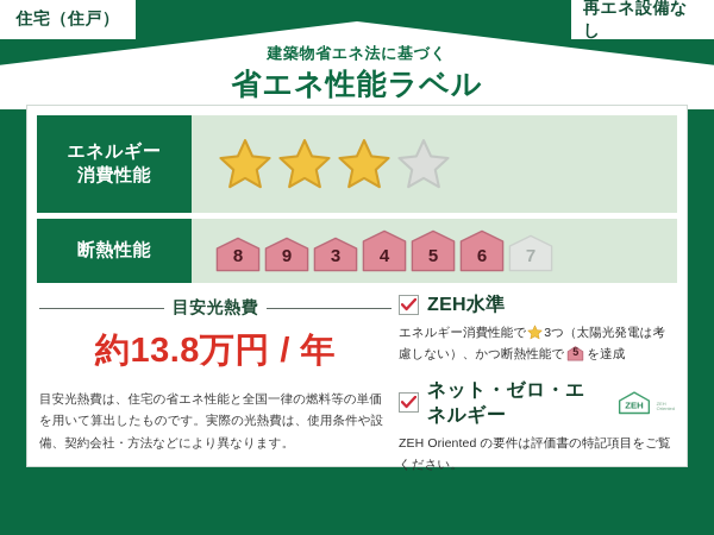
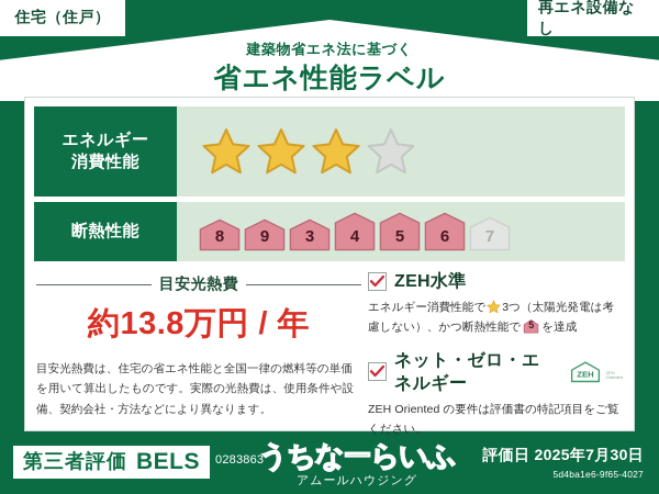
  建築物省エネ法に基づく
  省エネ性能ラベル
  住宅（住戸）
  再エネ設備なし
  エネルギー
  消費性能
  断熱性能
  8
  9
  3
  4
  5
  6
  7
  目安光熱費
  約13.8万円 / 年
  目安光熱費は、住宅の省エネ性能と全国一律の燃料等の単価を用いて算出したものです。実際の光熱費は、使用条件や設備、契約会社・方法などにより異なります。
  ZEH水準
  エネルギー消費性能で 3つ（太陽光発電は考慮しない）、かつ断熱性能で
  5
  を達成
  ネット・ゼロ・エネルギー
  ZEH
  ZEH Oriented の要件は評価書の特記項目をご覧ください。
+ 第三者評価
+ BELS
+ 0283863
+ 評価日 2025年7月30日
+ 5d4ba1e6-9f65-4027
+ うちなーらいふ
+ アムールハウジング
